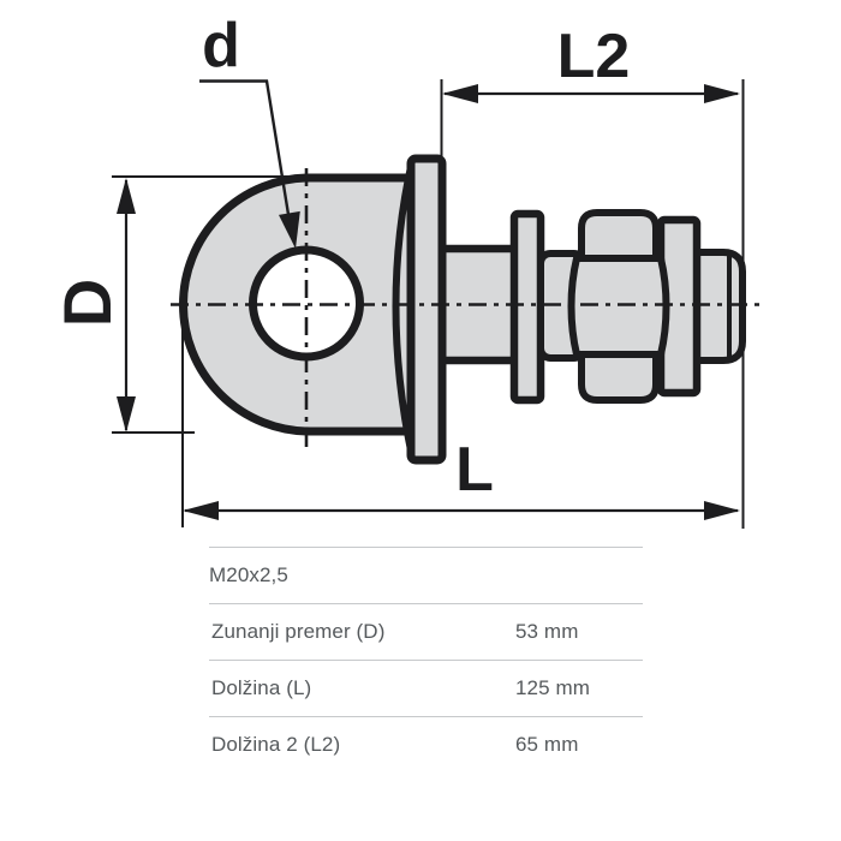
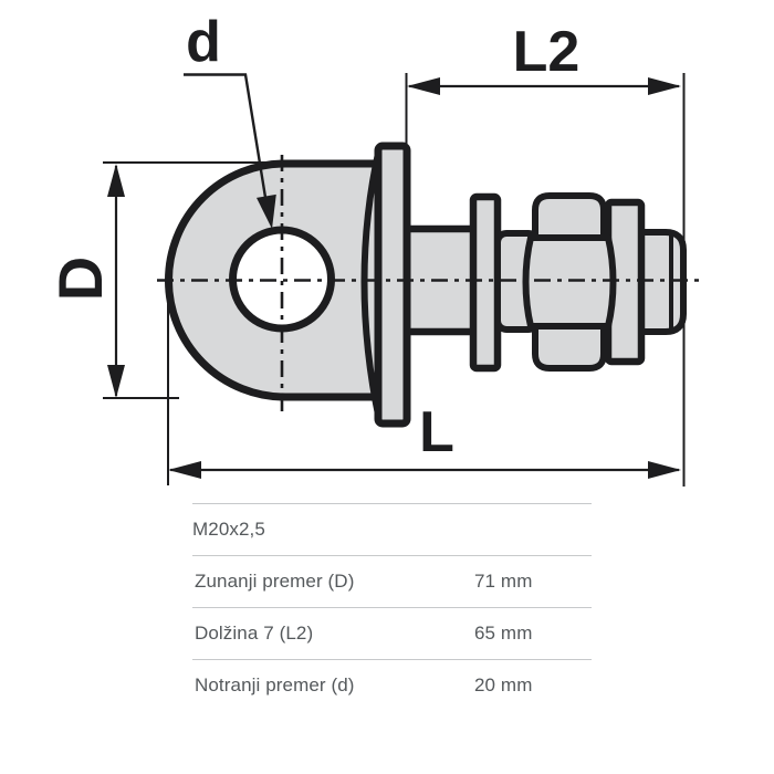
  L2
  L
  d
  M20x2,5
  Zunanji premer (D)
- 53 mm
+ 71 mm
- Dolžina (L)
- 125 mm
- Dolžina 2 (L2)
+ Dolžina 7 (L2)
  65 mm
+ Notranji premer (d)
+ 20 mm
